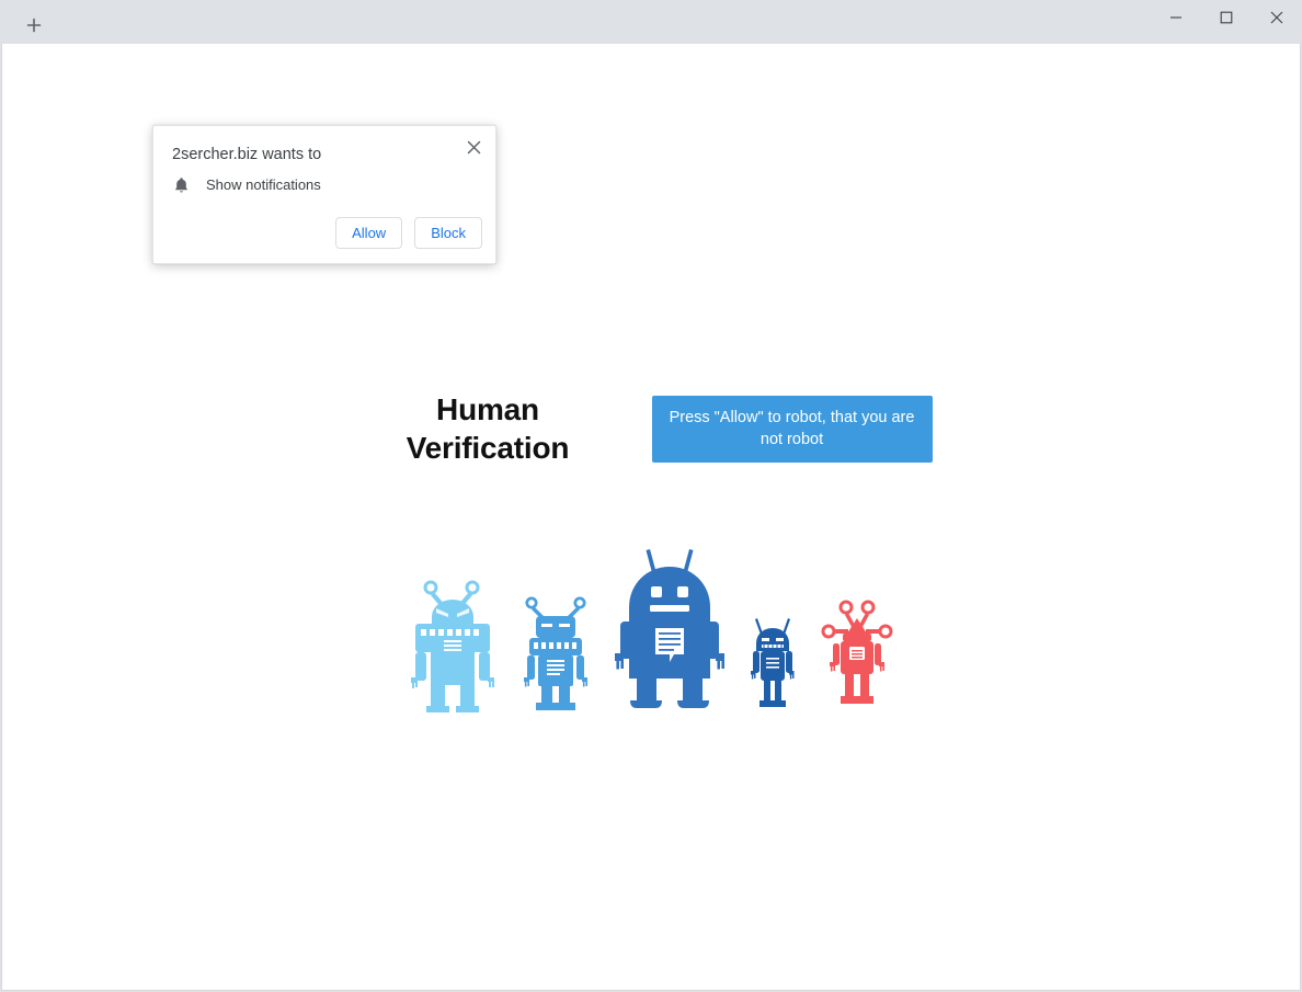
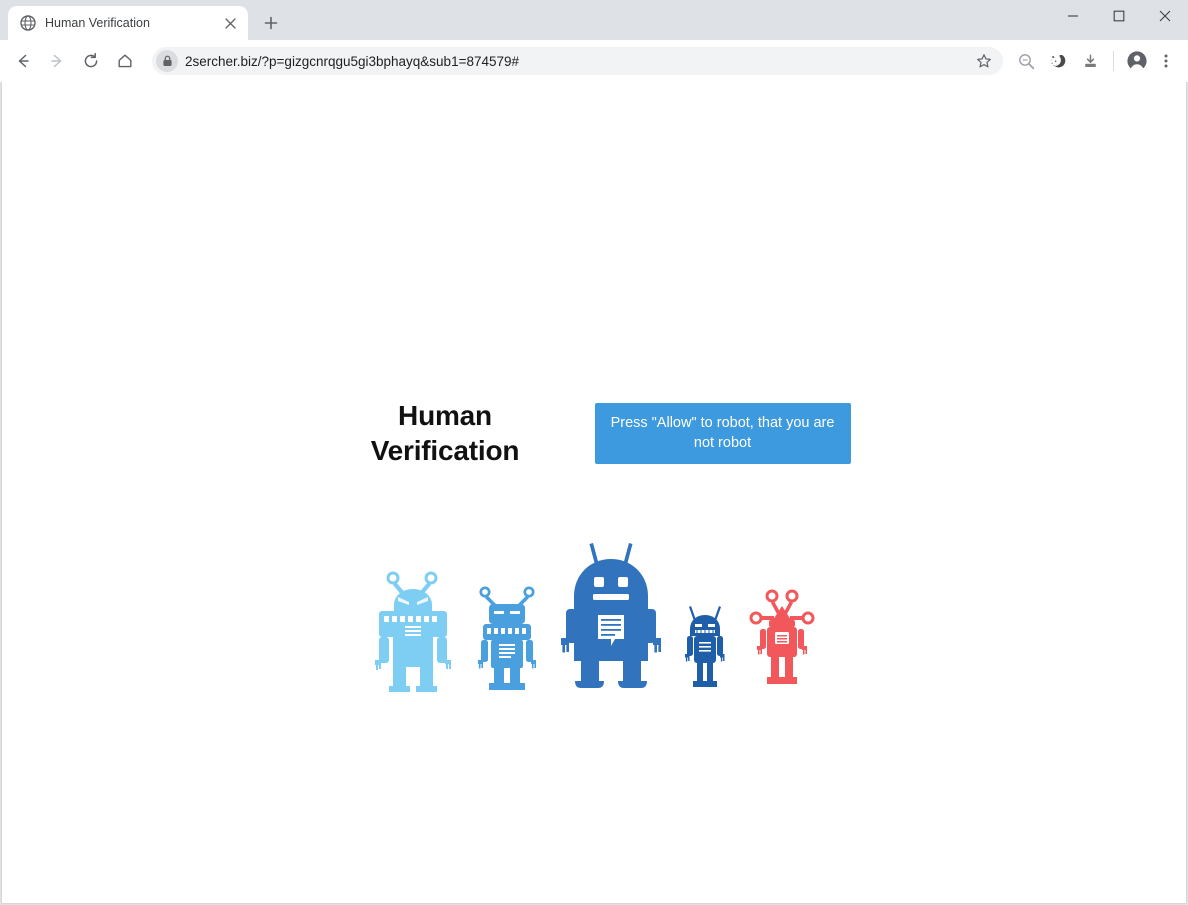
+ Human Verification
+ 2sercher.biz/?p=gizgcnrqgu5gi3bphayq&sub1=874579#
  Human
  Verification
  Press "Allow" to robot, that you are not robot
- 2sercher.biz wants to
- Show notifications
- Allow
- Block
